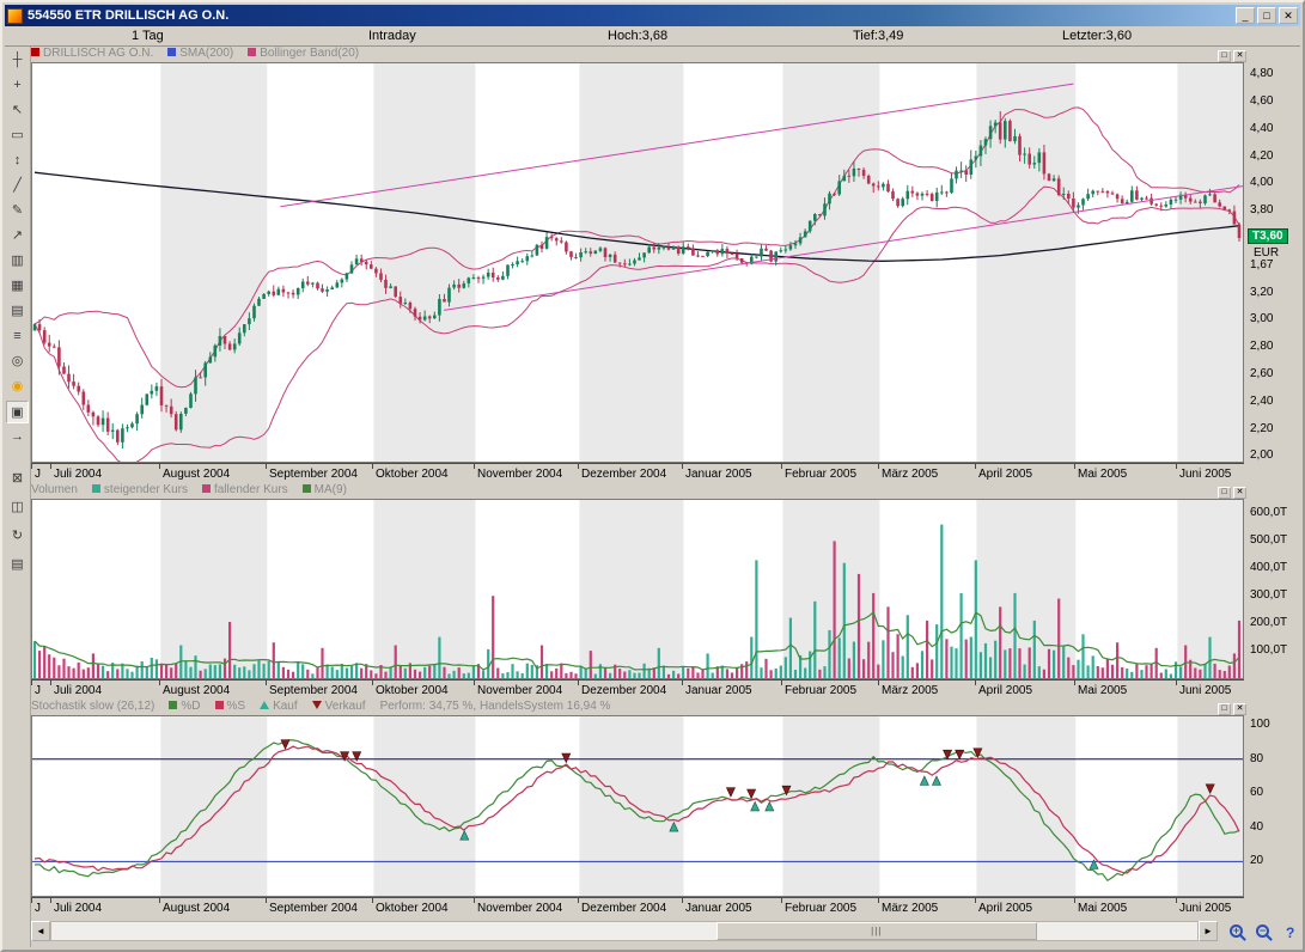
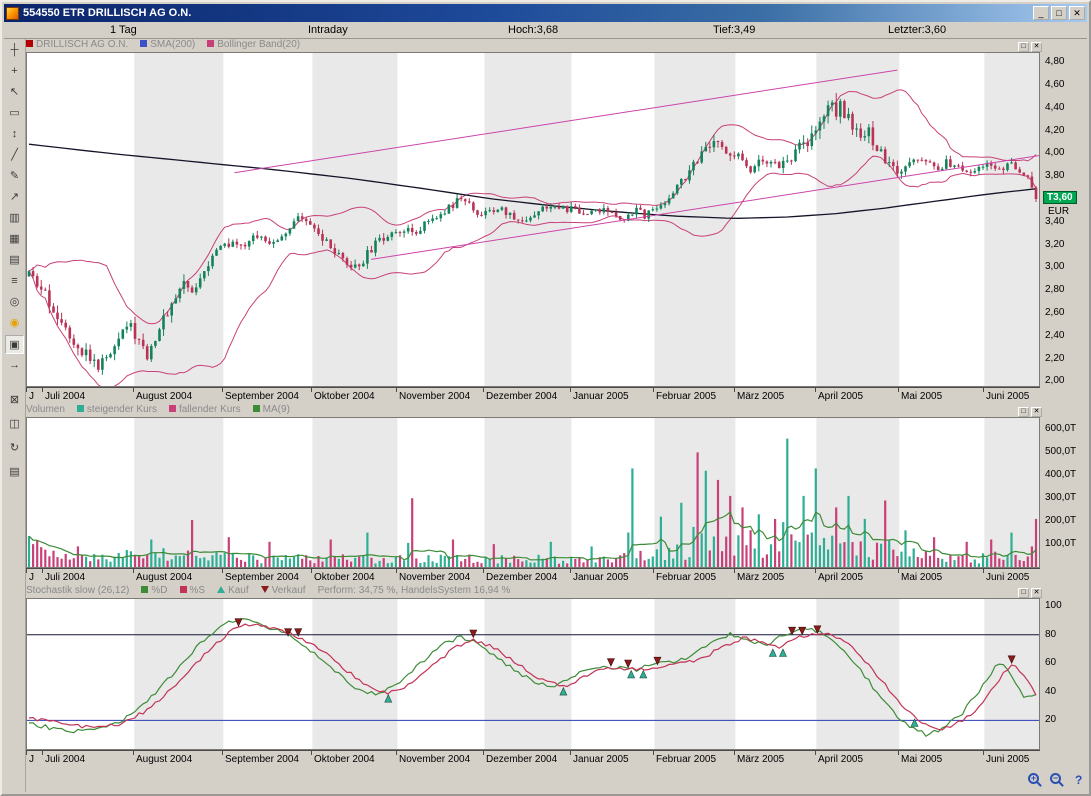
  554550 ETR DRILLISCH AG O.N.
  _
  □
  ✕
  1 Tag
  Intraday
  Hoch:3,68
  Tief:3,49
  Letzter:3,60
  ┼
  +
  ↖
  ▭
  ↕
  ╱
  ✎
  ↗
  ▥
  ▦
  ▤
  ≡
  ◎
  ◉
  ▣
  →
  ⊠
  ◫
  ↻
  ▤
  DRILLISCH AG O.N. SMA(200) Bollinger Band(20)
  J
  Juli 2004
  August 2004
  September 2004
  Oktober 2004
  November 2004
  Dezember 2004
  Januar 2005
  Februar 2005
  März 2005
  April 2005
  Mai 2005
  Juni 2005
  4,80
  4,60
  4,40
  4,20
  4,00
  3,80
- 1,67
+ 3,40
  3,20
  3,00
  2,80
  2,60
  2,40
  2,20
  2,00
  T3,60
  EUR
  Volumen steigender Kurs fallender Kurs MA(9)
  J
  Juli 2004
  August 2004
  September 2004
  Oktober 2004
  November 2004
  Dezember 2004
  Januar 2005
  Februar 2005
  März 2005
  April 2005
  Mai 2005
  Juni 2005
  600,0T
  500,0T
  400,0T
  300,0T
  200,0T
  100,0T
  Stochastik slow (26,12) %D %S Kauf Verkauf Perform: 34,75 %, HandelsSystem 16,94 %
  J
  Juli 2004
  August 2004
  September 2004
  Oktober 2004
  November 2004
  Dezember 2004
  Januar 2005
  Februar 2005
  März 2005
  April 2005
  Mai 2005
  Juni 2005
  100
  80
  60
  40
  20
- ◄
- |||
- ►
  +
  −
  ?
